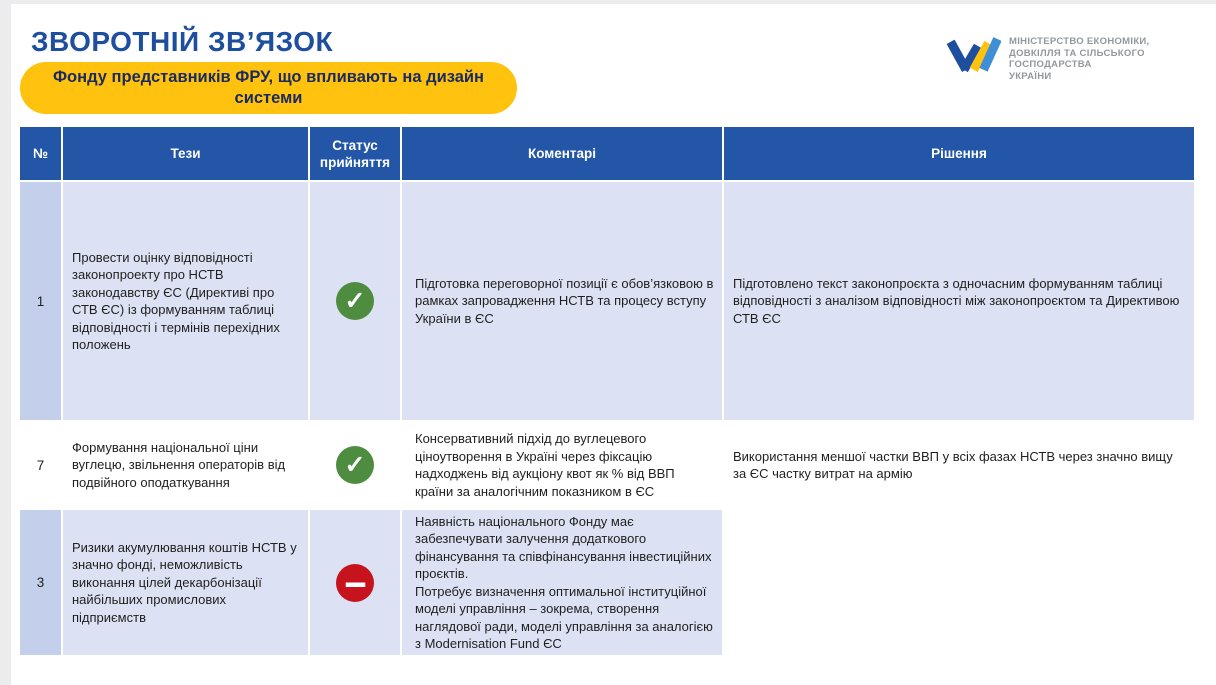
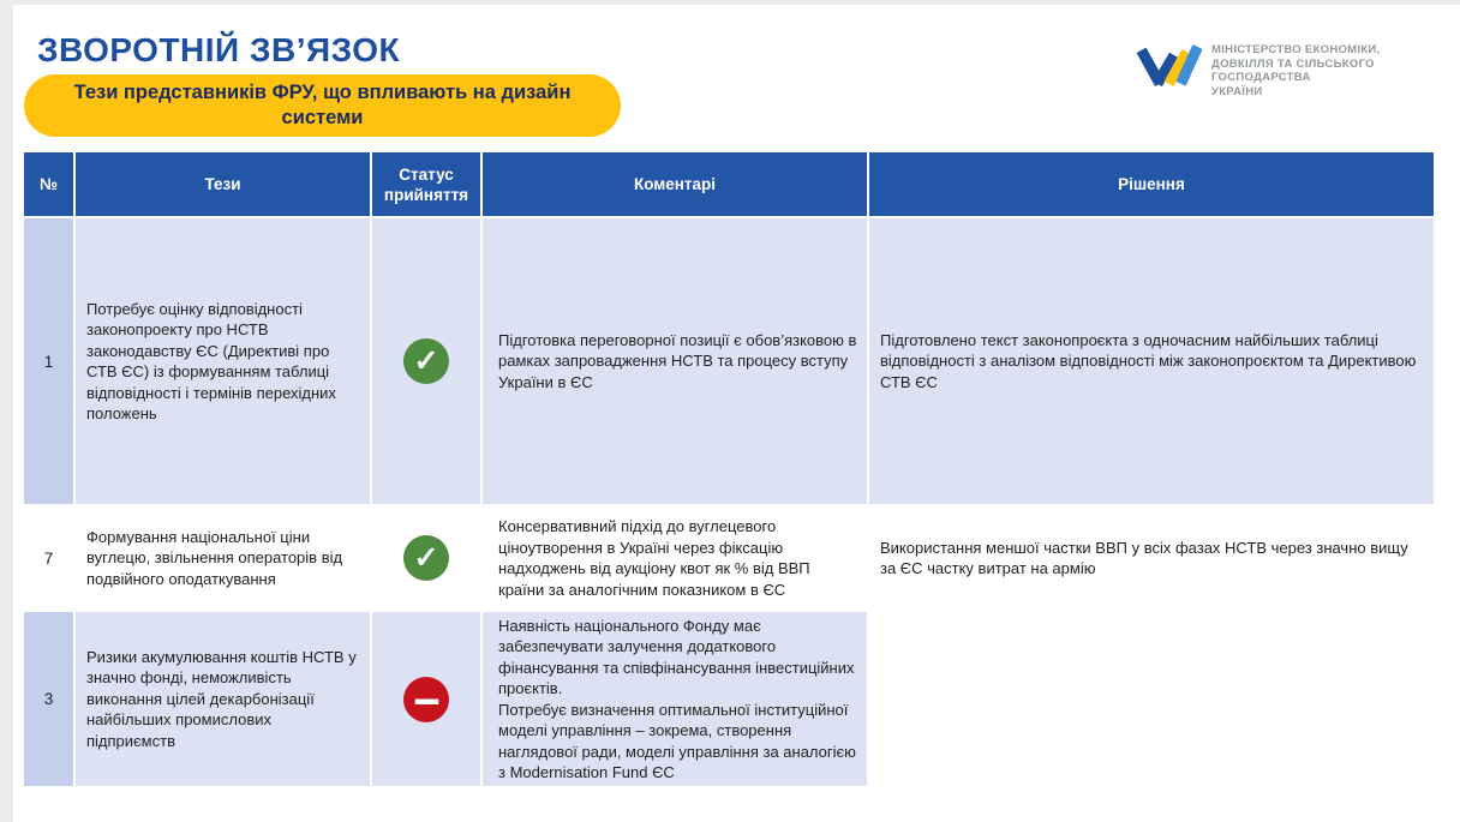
  ЗВОРОТНІЙ ЗВ’ЯЗОК
- Фонду представників ФРУ, що впливають на дизайн системи
+ Тези представників ФРУ, що впливають на дизайн системи
  МІНІСТЕРСТВО ЕКОНОМІКИ,
  ДОВКІЛЛЯ ТА СІЛЬСЬКОГО ГОСПОДАРСТВА
  УКРАЇНИ
  №
  Тези
  Статус прийняття
  Коментарі
  Рішення
  1
- Провести оцінку відповідності законопроекту про НСТВ законодавству ЄС (Директиві про СТВ ЄС) із формуванням таблиці відповідності і термінів перехідних положень
+ Потребує оцінку відповідності законопроекту про НСТВ законодавству ЄС (Директиві про СТВ ЄС) із формуванням таблиці відповідності і термінів перехідних положень
  ✓
  Підготовка переговорної позиції є обов’язковою в рамках запровадження НСТВ та процесу вступу України в ЄС
- Підготовлено текст законопроєкта з одночасним формуванням таблиці відповідності з аналізом відповідності між законопроєктом та Директивою СТВ ЄС
+ Підготовлено текст законопроєкта з одночасним найбільших таблиці відповідності з аналізом відповідності між законопроєктом та Директивою СТВ ЄС
  7
  Формування національної ціни вуглецю, звільнення операторів від подвійного оподаткування
  ✓
  Консервативний підхід до вуглецевого ціноутворення в Україні через фіксацію надходжень від аукціону квот як % від ВВП країни за аналогічним показником в ЄС
  Використання меншої частки ВВП у всіх фазах НСТВ через значно вищу за ЄС частку витрат на армію
  3
  Ризики акумулювання коштів НСТВ у значно фонді, неможливість виконання цілей декарбонізації найбільших промислових підприємств
  ▬
  Наявність національного Фонду має забезпечувати залучення додаткового фінансування та співфінансування інвестиційних проєктів.
  Потребує визначення оптимальної інституційної моделі управління – зокрема, створення наглядової ради, моделі управління за аналогією з Modernisation Fund ЄС
